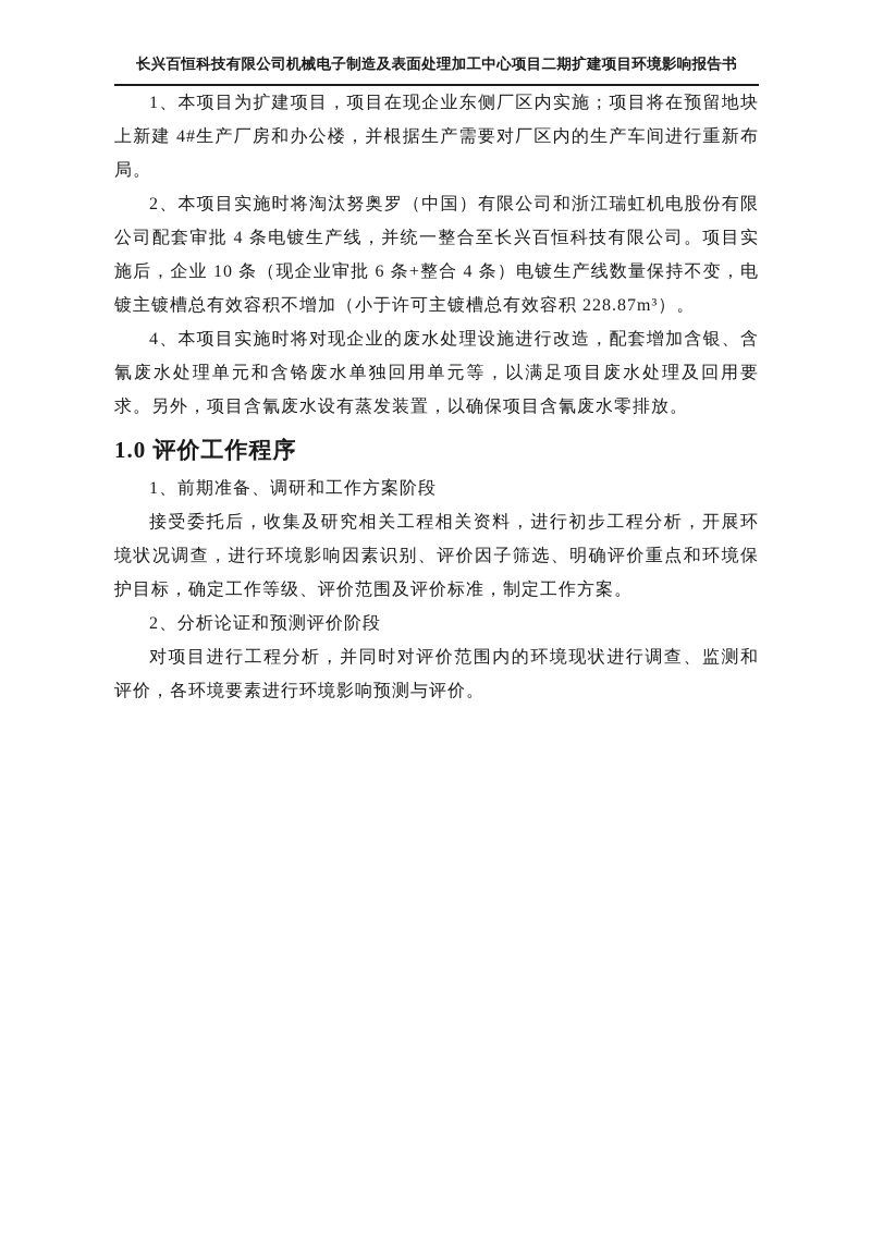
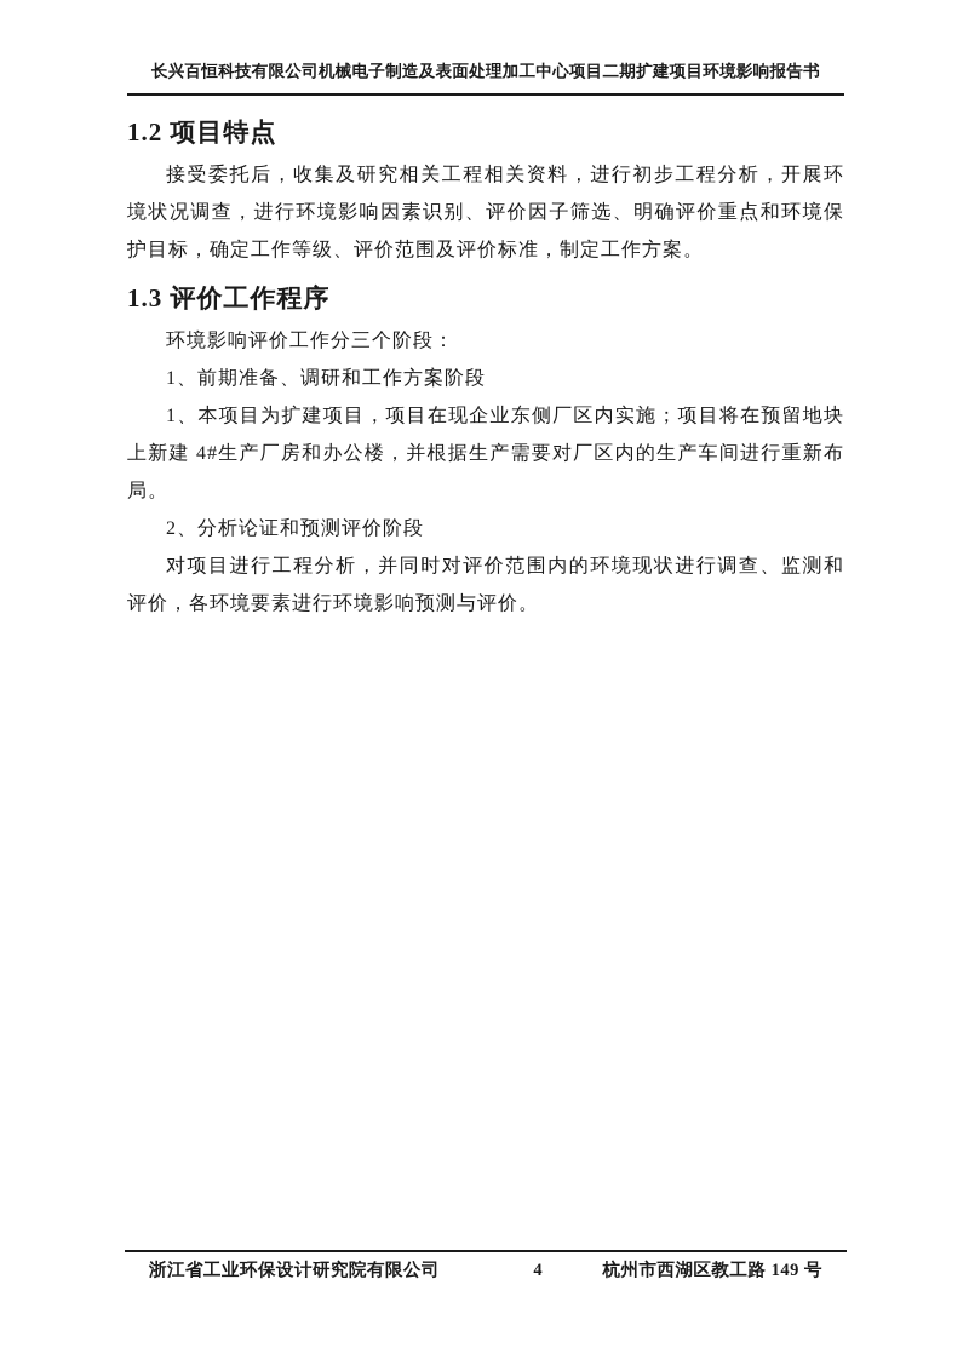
  长兴百恒科技有限公司机械电子制造及表面处理加工中心项目二期扩建项目环境影响报告书
+ 1.2 项目特点
- 1、本项目为扩建项目，项目在现企业东侧厂区内实施；项目将在预留地块上新建 4#生产厂房和办公楼，并根据生产需要对厂区内的生产车间进行重新布局。
+ 接受委托后，收集及研究相关工程相关资料，进行初步工程分析，开展环境状况调查，进行环境影响因素识别、评价因子筛选、明确评价重点和环境保护目标，确定工作等级、评价范围及评价标准，制定工作方案。
- 2、本项目实施时将淘汰努奥罗（中国）有限公司和浙江瑞虹机电股份有限公司配套审批 4 条电镀生产线，并统一整合至长兴百恒科技有限公司。项目实施后，企业 10 条（现企业审批 6 条+整合 4 条）电镀生产线数量保持不变，电镀主镀槽总有效容积不增加（小于许可主镀槽总有效容积 228.87m³）。
- 4、本项目实施时将对现企业的废水处理设施进行改造，配套增加含银、含氰废水处理单元和含铬废水单独回用单元等，以满足项目废水处理及回用要求。另外，项目含氰废水设有蒸发装置，以确保项目含氰废水零排放。
- 1.0 评价工作程序
+ 1.3 评价工作程序
+ 环境影响评价工作分三个阶段：
  1、前期准备、调研和工作方案阶段
- 接受委托后，收集及研究相关工程相关资料，进行初步工程分析，开展环境状况调查，进行环境影响因素识别、评价因子筛选、明确评价重点和环境保护目标，确定工作等级、评价范围及评价标准，制定工作方案。
+ 1、本项目为扩建项目，项目在现企业东侧厂区内实施；项目将在预留地块上新建 4#生产厂房和办公楼，并根据生产需要对厂区内的生产车间进行重新布局。
  2、分析论证和预测评价阶段
  对项目进行工程分析，并同时对评价范围内的环境现状进行调查、监测和评价，各环境要素进行环境影响预测与评价。
+ 浙江省工业环保设计研究院有限公司
+ 4
+ 杭州市西湖区教工路 149 号
